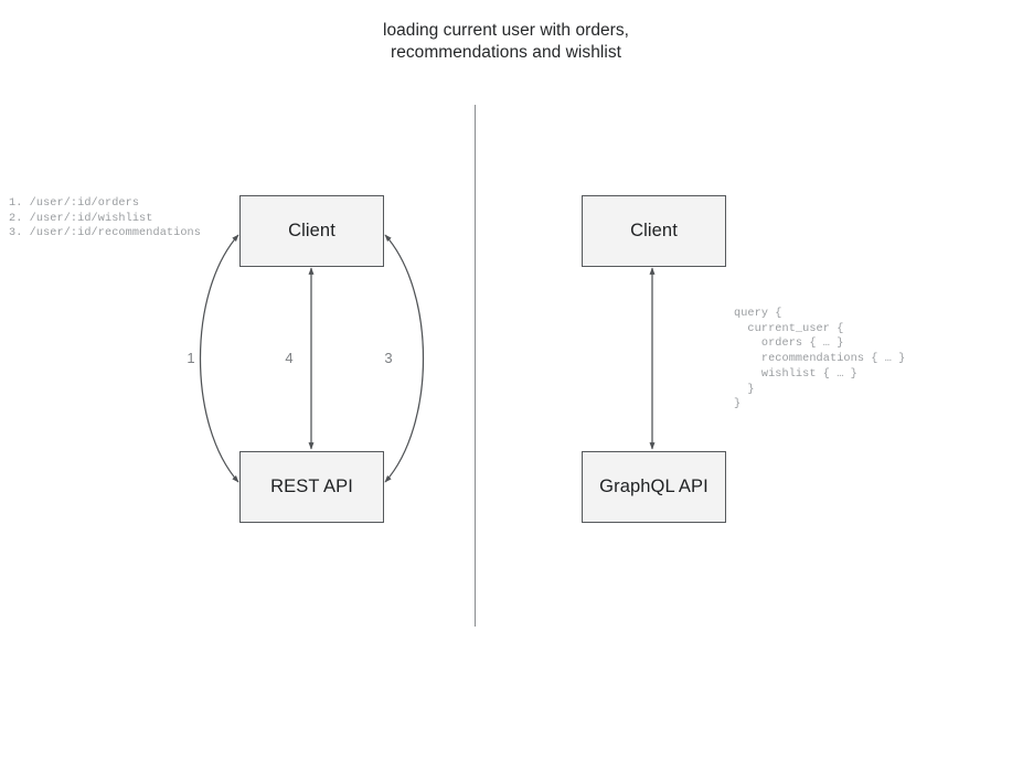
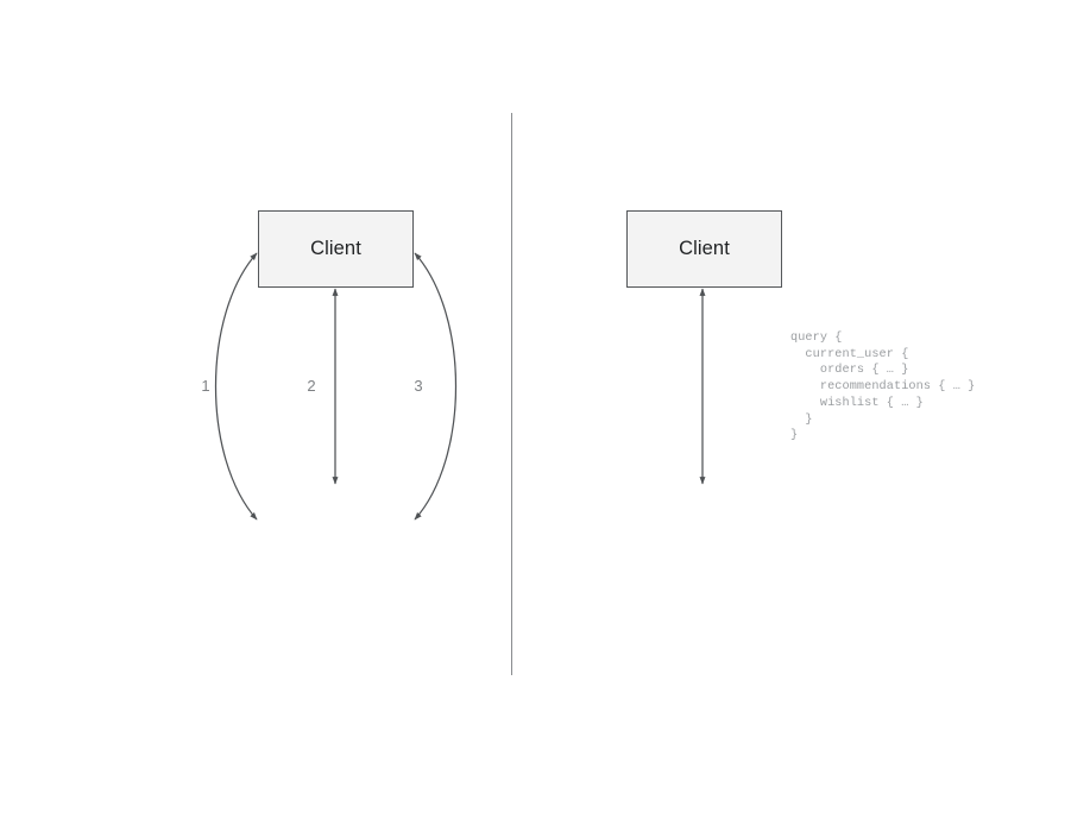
- loading current user with orders,
- recommendations and wishlist
  Client
- REST API
- 1. /user/:id/orders
- 2. /user/:id/wishlist
- 3. /user/:id/recommendations
  1
- 4
+ 2
  3
  Client
- GraphQL API
  query {
  current_user {
  orders { … }
  recommendations { … }
  wishlist { … }
  }
  }
